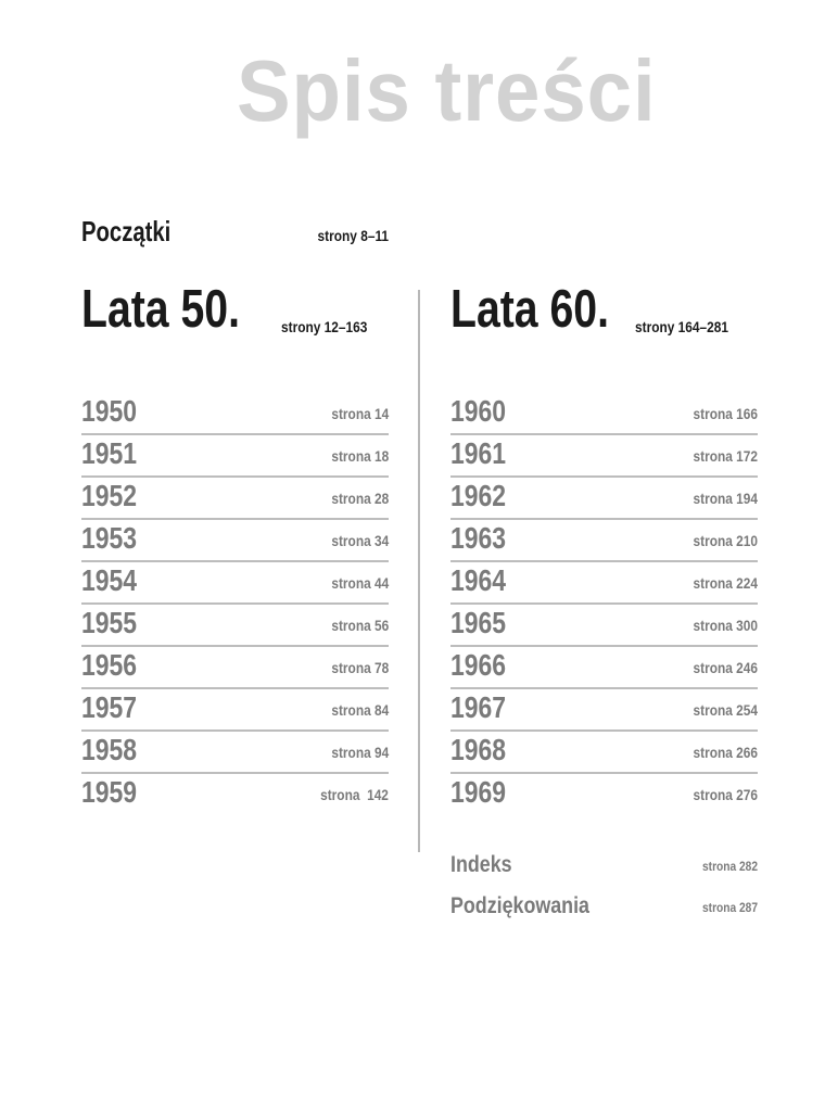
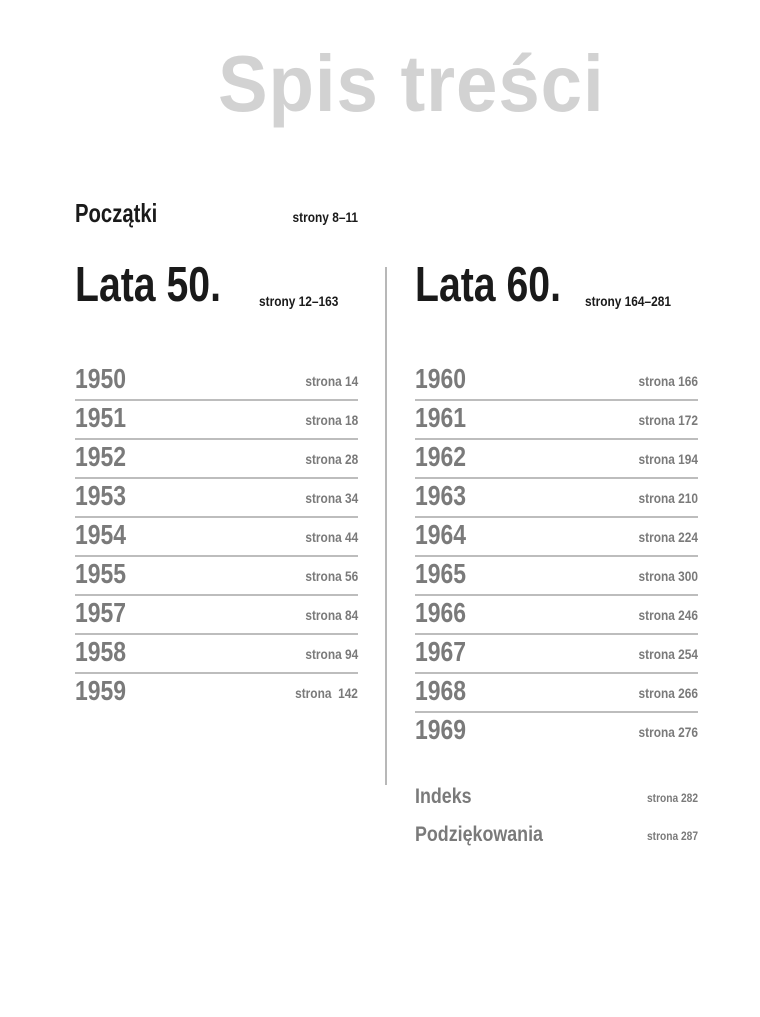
  Spis treści
  Początki
  strony 8–11
  Lata 50.
  strony 12–163
  1950
  strona 14
  1951
  strona 18
  1952
  strona 28
  1953
  strona 34
  1954
  strona 44
  1955
  strona 56
- 1956
- strona 78
  1957
  strona 84
  1958
  strona 94
  1959
  strona 142
  Lata 60.
  strony 164–281
  1960
  strona 166
  1961
  strona 172
  1962
  strona 194
  1963
  strona 210
  1964
  strona 224
  1965
  strona 300
  1966
  strona 246
  1967
  strona 254
  1968
  strona 266
  1969
  strona 276
  Indeks
  strona 282
  Podziękowania
  strona 287
